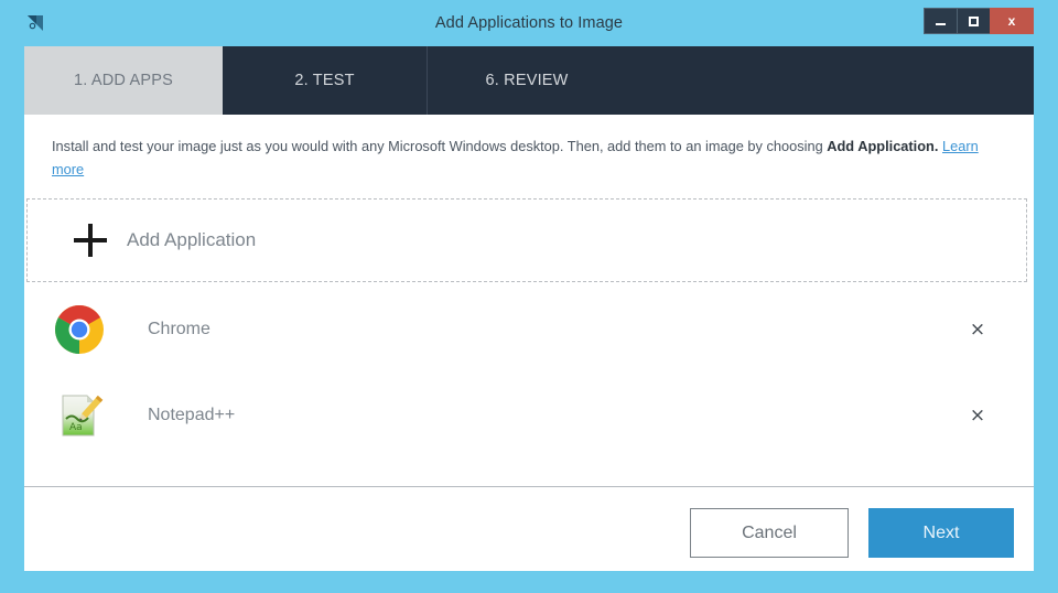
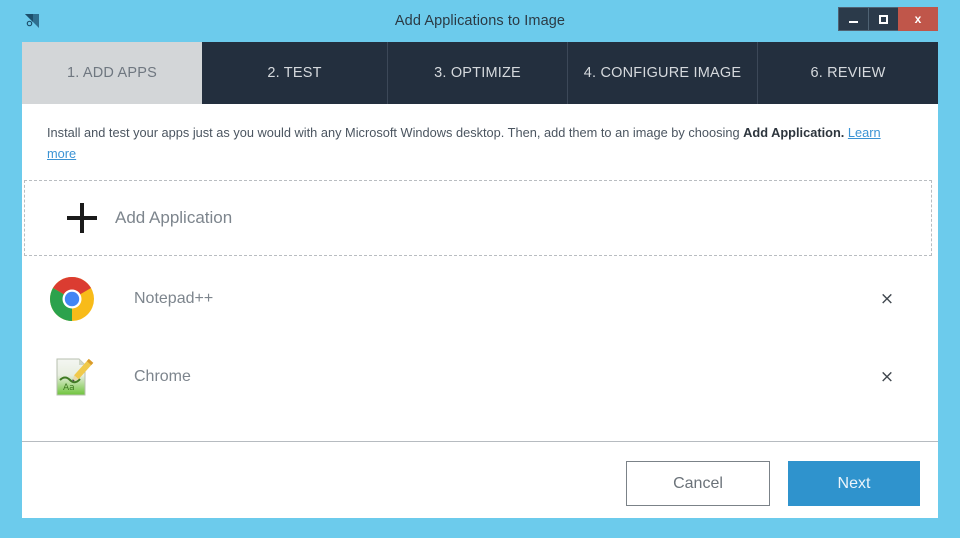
  Add Applications to Image
  x
  1. ADD APPS
  2. TEST
+ 3. OPTIMIZE
+ 4. CONFIGURE IMAGE
  6. REVIEW
- Install and test your image just as you would with any Microsoft Windows desktop. Then, add them to an image by choosing Add Application. Learn more
+ Install and test your apps just as you would with any Microsoft Windows desktop. Then, add them to an image by choosing Add Application. Learn more
  Add Application
- Chrome
+ Notepad++
  ×
  Aa
- Notepad++
+ Chrome
  ×
  Cancel
  Next
